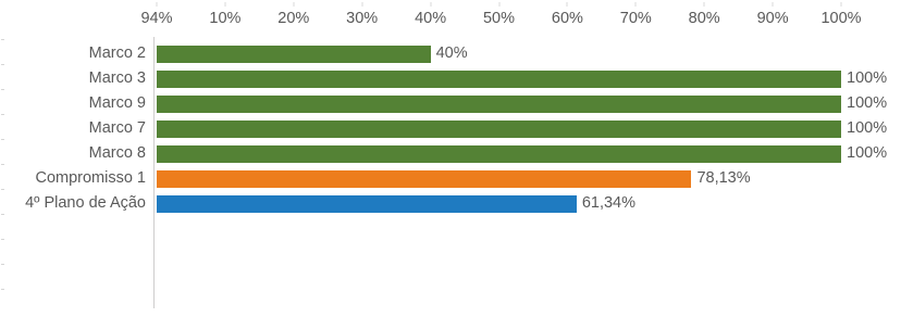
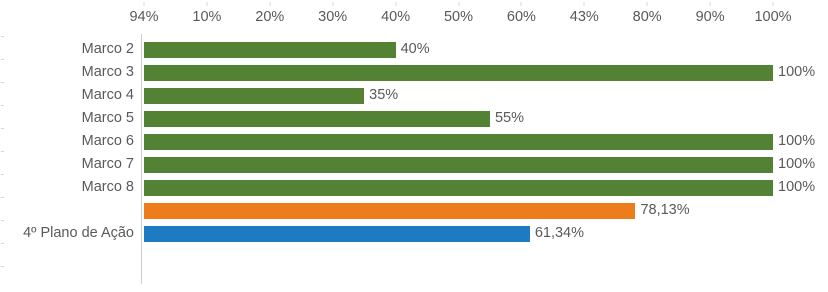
  94%
  10%
  20%
  30%
  40%
  50%
  60%
- 70%
+ 43%
  80%
  90%
  100%
  Marco 2
  40%
  Marco 3
  100%
+ Marco 4
+ 35%
+ Marco 5
+ 55%
- Marco 9
+ Marco 6
  100%
  Marco 7
  100%
  Marco 8
  100%
- Compromisso 1
  78,13%
  4º Plano de Ação
  61,34%
